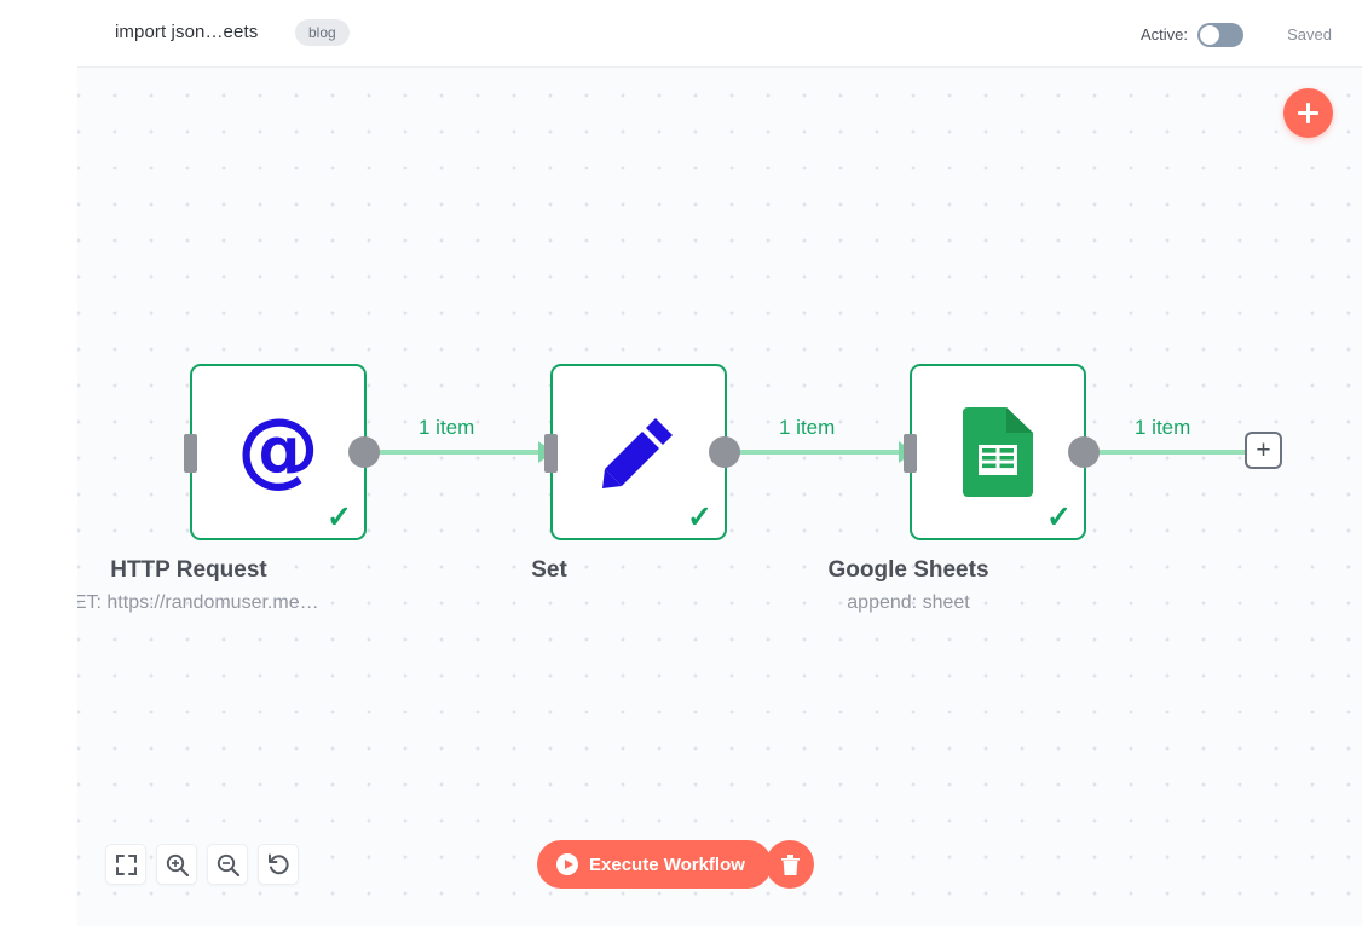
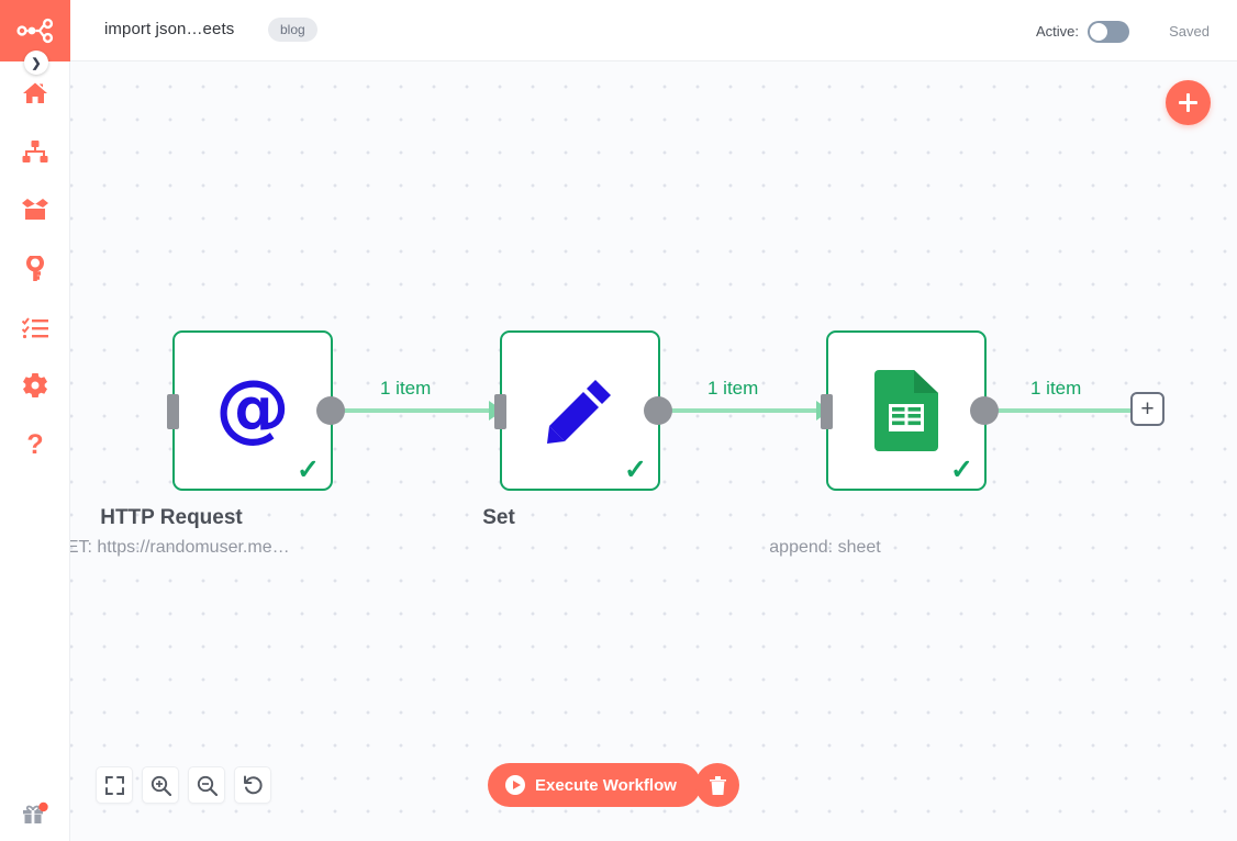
+ ❯
+ ?
  import json…eets
  blog
  Active:
  Saved
  1 item
  1 item
  1 item
  +
  @
  ✓
  HTTP Request
  ET: https://randomuser.me…
  ✓
  Set
  ✓
- Google Sheets
  append: sheet
  Execute Workflow
